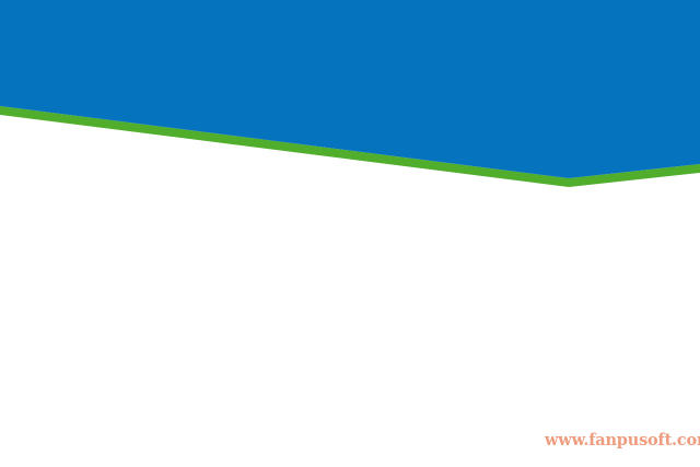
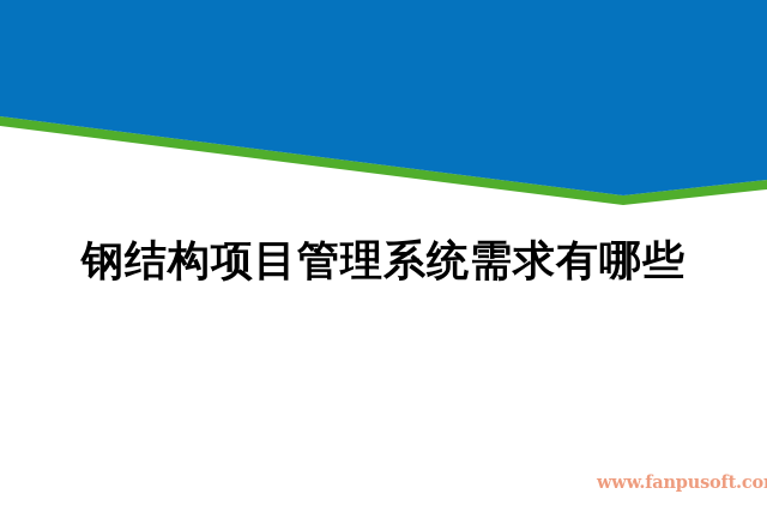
+ 钢结构项目管理系统需求有哪些
  www.fanpusoft.co
